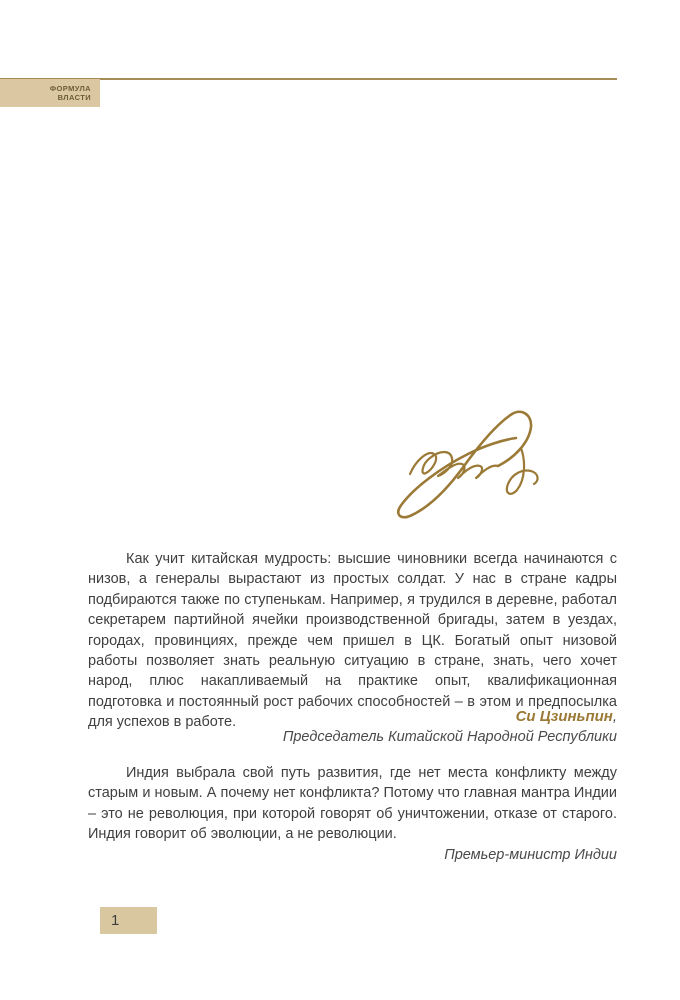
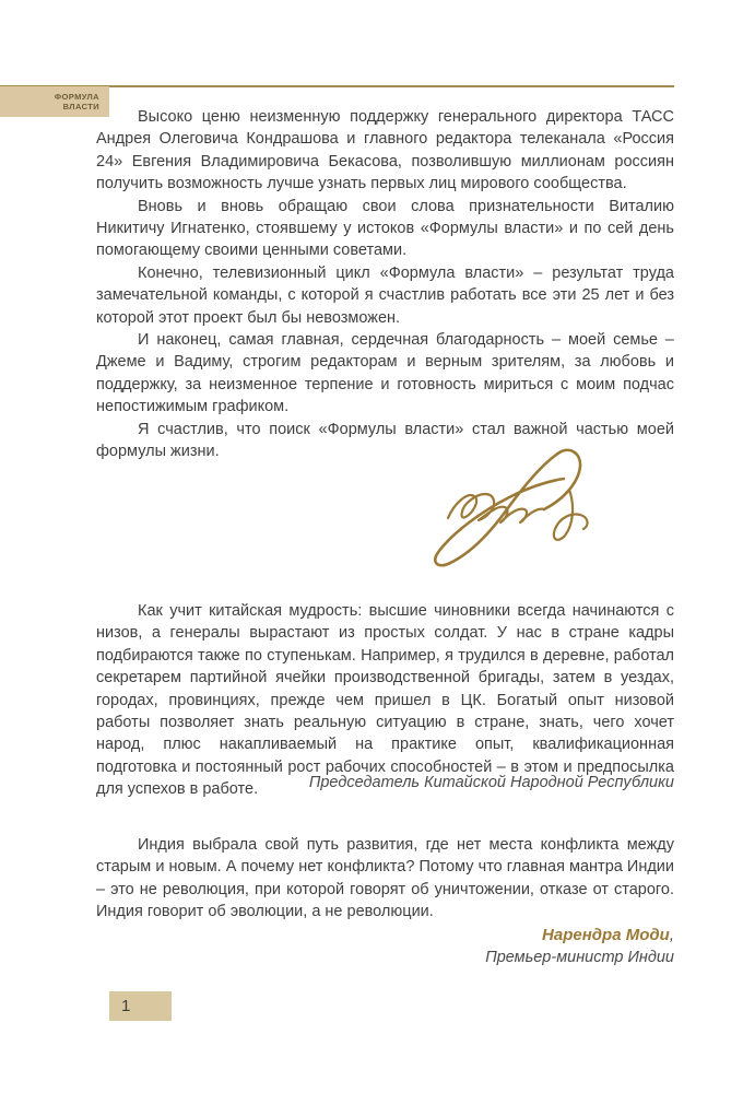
  ФОРМУЛА
  ВЛАСТИ
+ Высоко ценю неизменную поддержку генерального директора ТАСС Андрея Олеговича Кондрашова и главного редактора телеканала «Россия 24» Евгения Владимировича Бекасова, позволившую миллионам россиян получить возможность лучше узнать первых лиц мирового сообщества.
+ Вновь и вновь обращаю свои слова признательности Виталию Никитичу Игнатенко, стоявшему у истоков «Формулы власти» и по сей день помогающему своими ценными советами.
+ Конечно, телевизионный цикл «Формула власти» – результат труда замечательной команды, с которой я счастлив работать все эти 25 лет и без которой этот проект был бы невозможен.
+ И наконец, самая главная, сердечная благодарность – моей семье – Джеме и Вадиму, строгим редакторам и верным зрителям, за любовь и поддержку, за неизменное терпение и готовность мириться с моим подчас непостижимым графиком.
+ Я счастлив, что поиск «Формулы власти» стал важной частью моей формулы жизни.
  Как учит китайская мудрость: высшие чиновники всегда начинаются с низов, а генералы вырастают из простых солдат. У нас в стране кадры подбираются также по ступенькам. Например, я трудился в деревне, работал секретарем партийной ячейки производственной бригады, затем в уездах, городах, провинциях, прежде чем пришел в ЦК. Богатый опыт низовой работы позволяет знать реальную ситуацию в стране, знать, чего хочет народ, плюс накапливаемый на практике опыт, квалификационная подготовка и постоянный рост рабочих способностей – в этом и предпосылка для успехов в работе.
- Си Цзиньпин,
  Председатель Китайской Народной Республики
- Индия выбрала свой путь развития, где нет места конфликту между старым и новым. А почему нет конфликта? Потому что главная мантра Индии – это не революция, при которой говорят об уничтожении, отказе от старого. Индия говорит об эволюции, а не революции.
+ Индия выбрала свой путь развития, где нет места конфликта между старым и новым. А почему нет конфликта? Потому что главная мантра Индии – это не революция, при которой говорят об уничтожении, отказе от старого. Индия говорит об эволюции, а не революции.
+ Нарендра Моди,
  Премьер-министр Индии
  1
